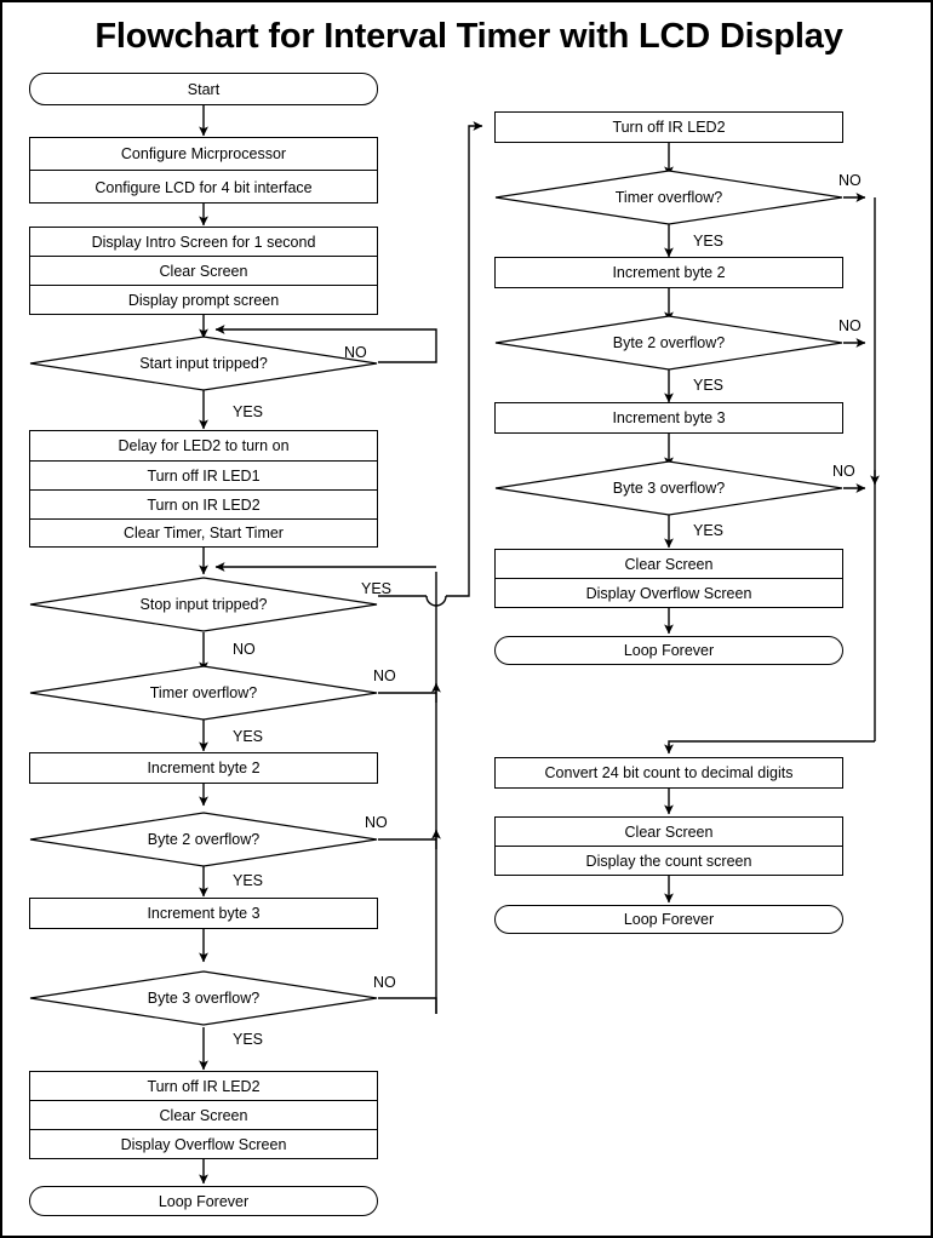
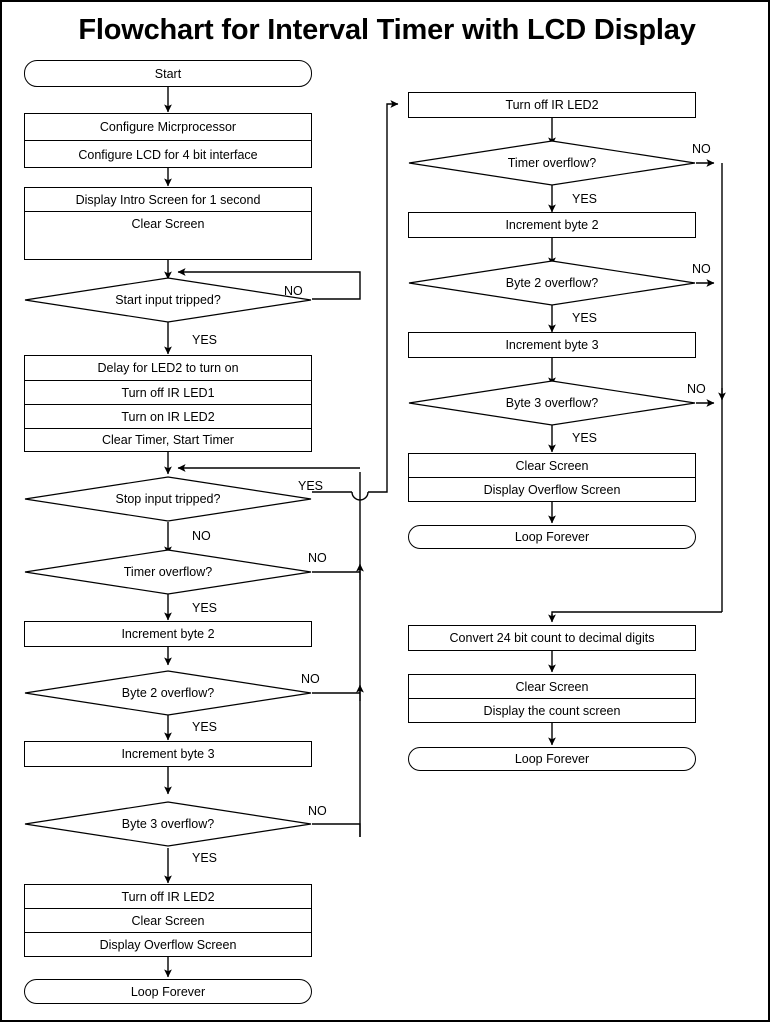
  Flowchart for Interval Timer with LCD Display
  Start
  Configure Micrprocessor
  Configure LCD for 4 bit interface
  Display Intro Screen for 1 second
  Clear Screen
- Display prompt screen
  Start input tripped?
  NO
  YES
  Delay for LED2 to turn on
  Turn off IR LED1
  Turn on IR LED2
  Clear Timer, Start Timer
  Stop input tripped?
  YES
  NO
  Timer overflow?
  NO
  YES
  Increment byte 2
  Byte 2 overflow?
  NO
  YES
  Increment byte 3
  Byte 3 overflow?
  NO
  YES
  Turn off IR LED2
  Clear Screen
  Display Overflow Screen
  Loop Forever
  Turn off IR LED2
  Timer overflow?
  NO
  YES
  Increment byte 2
  Byte 2 overflow?
  NO
  YES
  Increment byte 3
  Byte 3 overflow?
  NO
  YES
  Clear Screen
  Display Overflow Screen
  Loop Forever
  Convert 24 bit count to decimal digits
  Clear Screen
  Display the count screen
  Loop Forever
